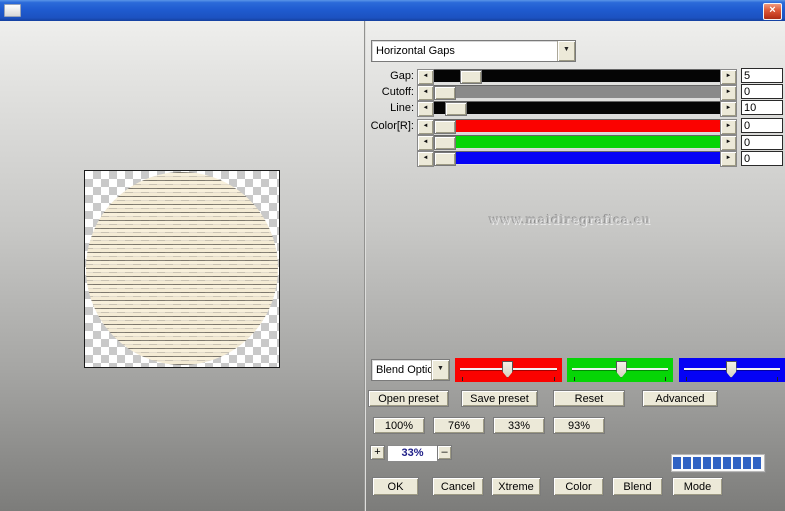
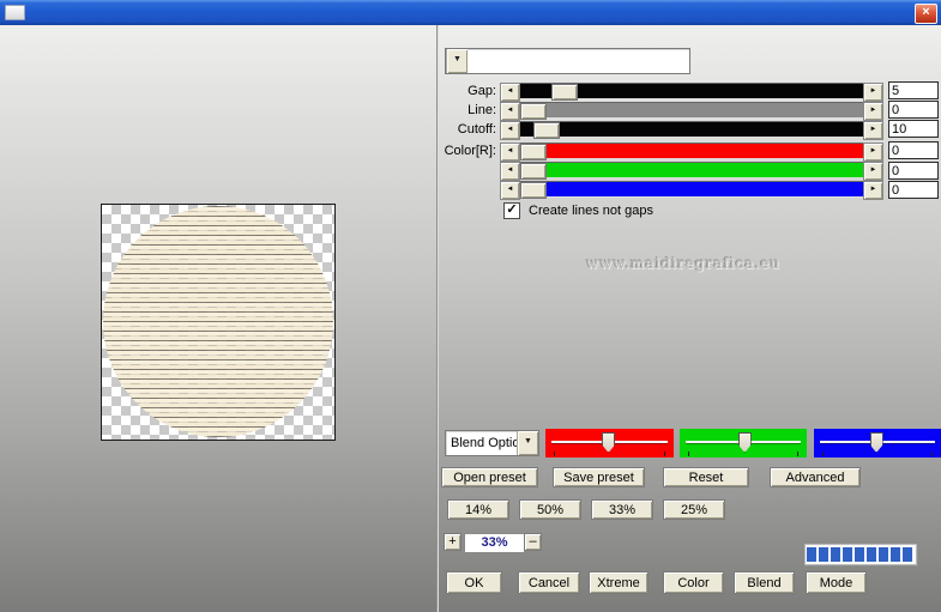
  ×
- Horizontal Gaps
  Gap:
  5
- Cutoff:
+ Line:
  0
- Line:
+ Cutoff:
  10
  Color[R]:
  0
  0
  0
+ ✓
+ Create lines not gaps
  www.maidiregrafica.eu
  Blend Opti
  Open preset
  Save preset
  Reset
  Advanced
- 100%
+ 14%
- 76%
+ 50%
  33%
- 93%
+ 25%
  +
  33%
  –
  OK
  Cancel
  Xtreme
  Color
  Blend
  Mode
